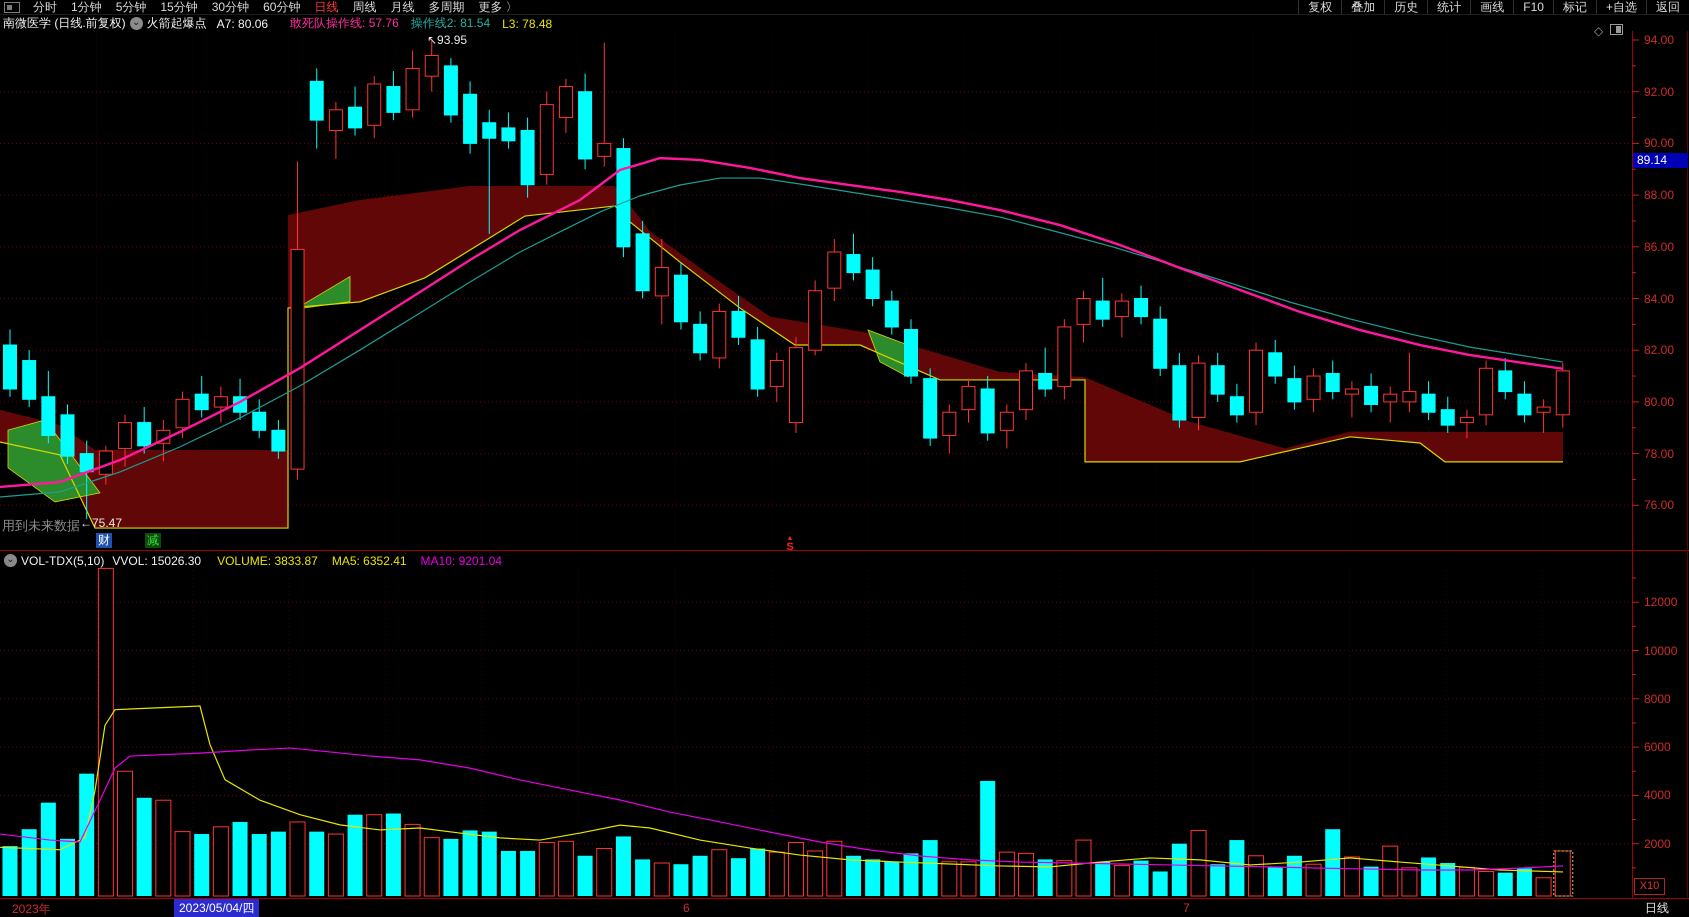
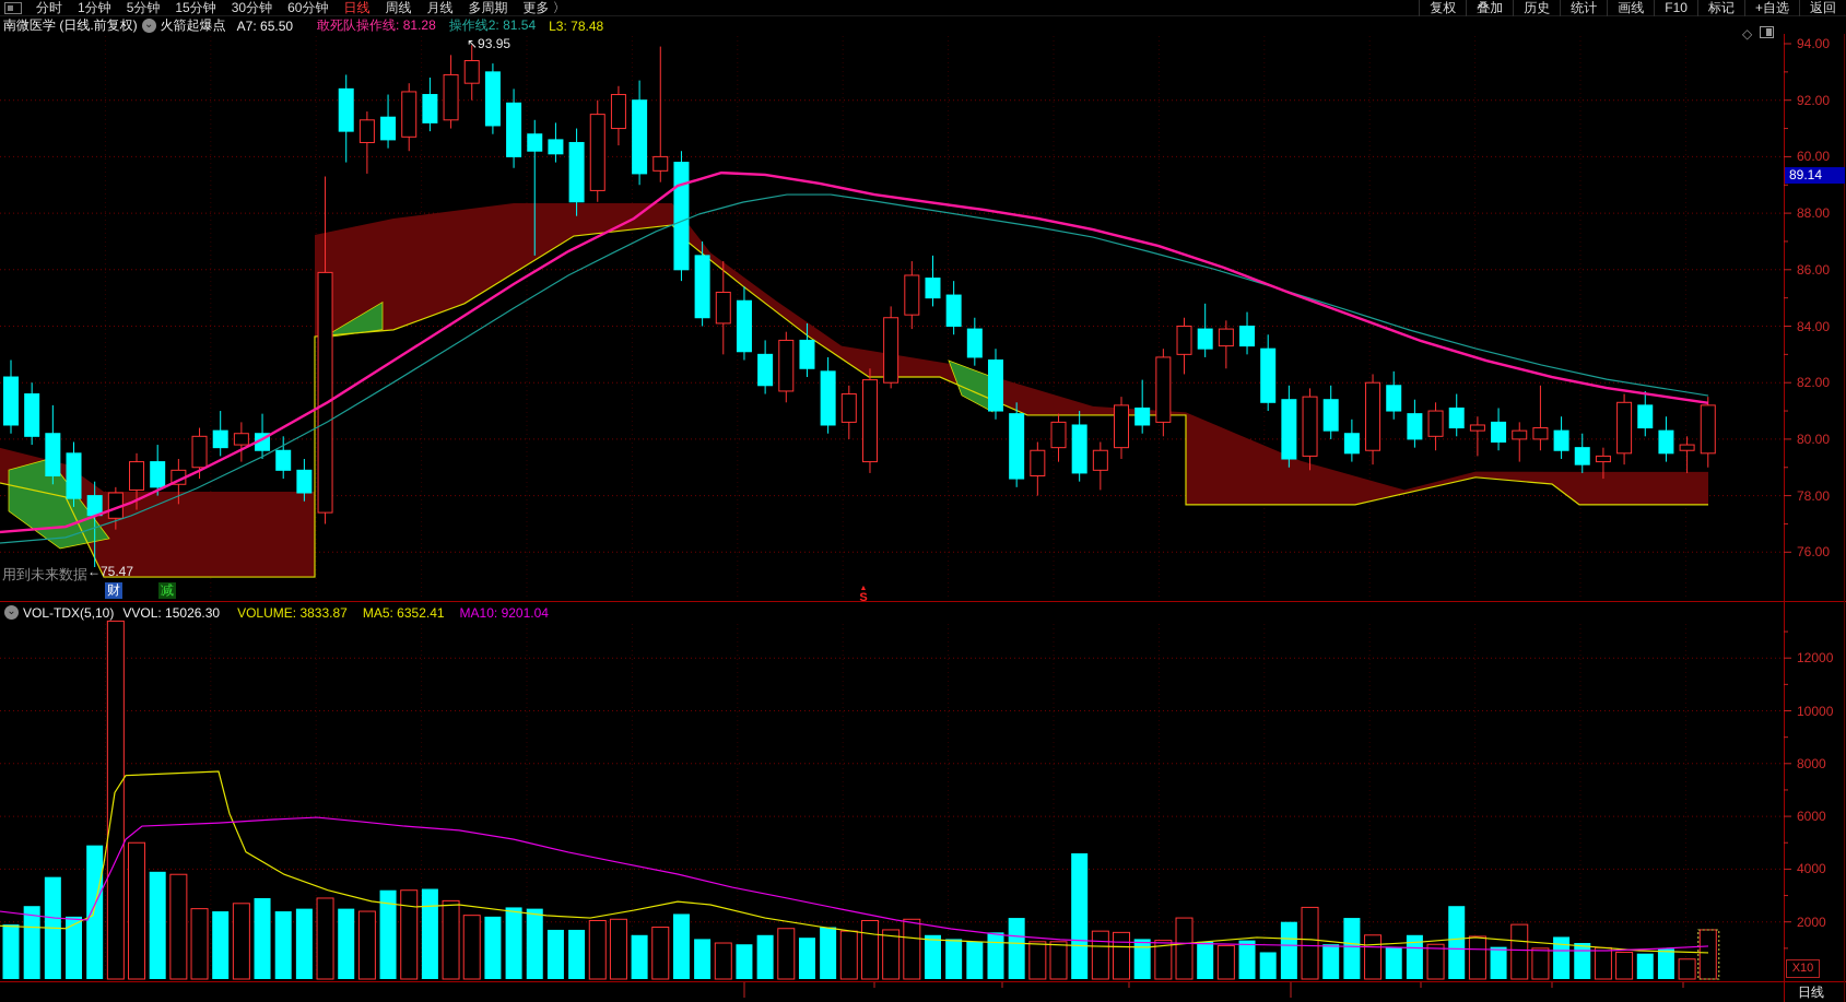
  分时
  1分钟
  5分钟
  15分钟
  30分钟
  60分钟
  日线
  周线
  月线
  多周期
  更多 〉
  复权
  叠加
  历史
  统计
  画线
  F10
  标记
  +自选
  返回
  南微医学 (日线.前复权)
  ⌄
  火箭起爆点
- A7: 80.06
+ A7: 65.50
- 敢死队操作线: 57.76
+ 敢死队操作线: 81.28
  操作线2: 81.54
  L3: 78.48
  ◇
  ↖93.95
  ←75.47
  用到未来数据
  财
  减
  S
  89.14
  94.00
  92.00
- 90.00
+ 60.00
  88.00
  86.00
  84.00
  82.00
  80.00
  78.00
  76.00
  12000
  10000
  8000
  6000
  4000
  2000
  ⌄
  VOL-TDX(5,10)
  VVOL: 15026.30
  VOLUME: 3833.87
  MA5: 6352.41
  MA10: 9201.04
- 2023年
- 2023/05/04/四
- 6
- 7
  X10
  日线
